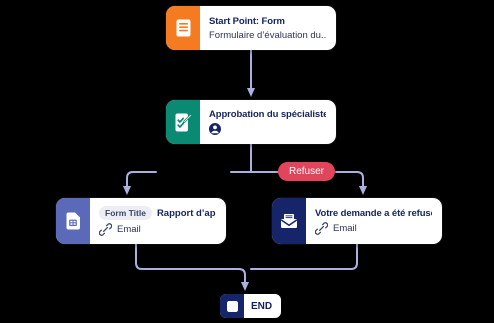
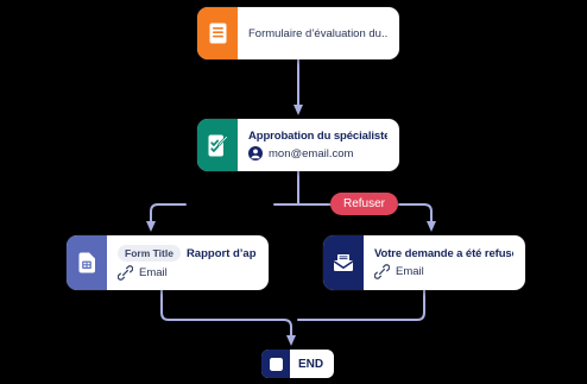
- Start Point: Form
  Formulaire d’évaluation du..
  Approbation du spécialiste
+ mon@email.com
  Refuser
  Form Title
  Email
  Votre demande a été refus
  Email
  END
